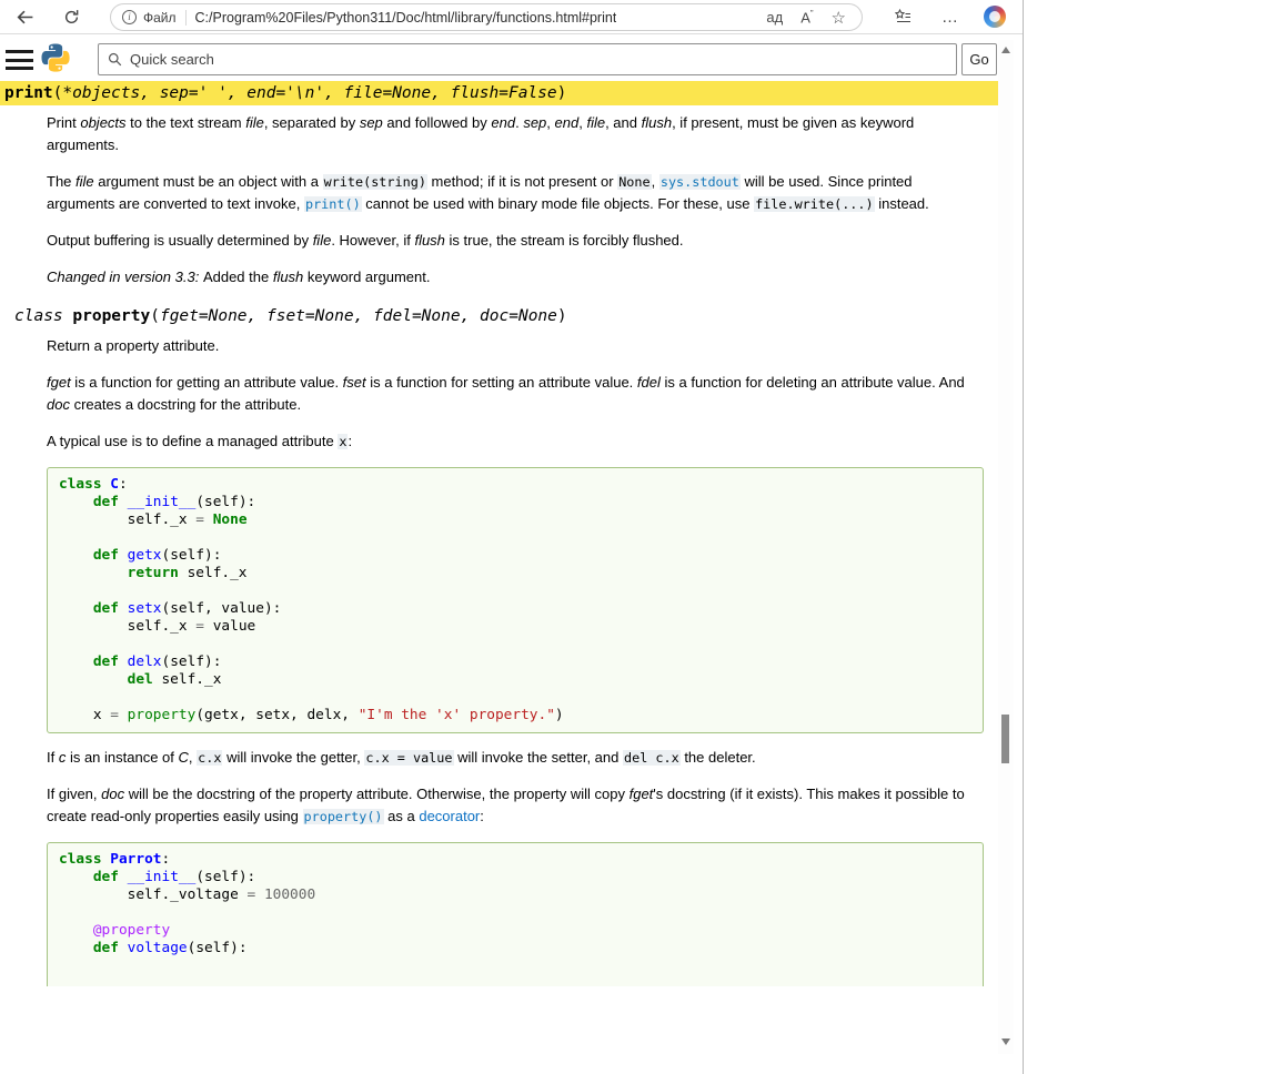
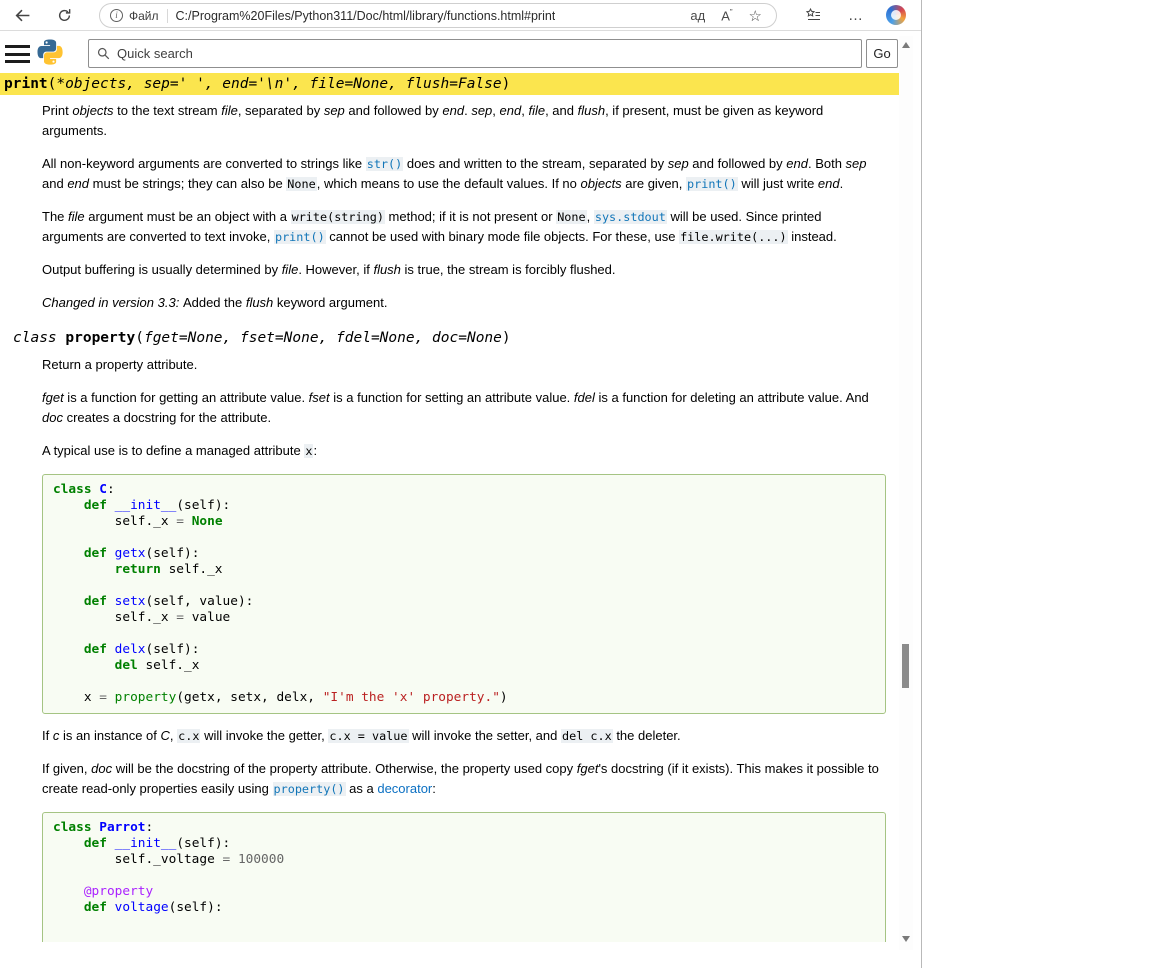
  i
  Файл
  C:/Program%20Files/Python311/Doc/html/library/functions.html#print
  ад
  A”
  ☆
  …
  Quick search
  Go
  print(*objects, sep=' ', end='\n', file=None, flush=False)
  Print objects to the text stream file, separated by sep and followed by end. sep, end, file, and flush, if present, must be given as keyword arguments.
+ All non-keyword arguments are converted to strings like str() does and written to the stream, separated by sep and followed by end. Both sep and end must be strings; they can also be None, which means to use the default values. If no objects are given, print() will just write end.
  The file argument must be an object with a write(string) method; if it is not present or None, sys.stdout will be used. Since printed arguments are converted to text invoke, print() cannot be used with binary mode file objects. For these, use file.write(...) instead.
  Output buffering is usually determined by file. However, if flush is true, the stream is forcibly flushed.
  Changed in version 3.3: Added the flush keyword argument.
  class property(fget=None, fset=None, fdel=None, doc=None)
  Return a property attribute.
  fget is a function for getting an attribute value. fset is a function for setting an attribute value. fdel is a function for deleting an attribute value. And doc creates a docstring for the attribute.
  A typical use is to define a managed attribute x:
  class C:
  def __init__(self):
  self._x = None
  def getx(self):
  return self._x
  def setx(self, value):
  self._x = value
  def delx(self):
  del self._x
  x = property(getx, setx, delx, "I'm the 'x' property.")
  If c is an instance of C, c.x will invoke the getter, c.x = value will invoke the setter, and del c.x the deleter.
- If given, doc will be the docstring of the property attribute. Otherwise, the property will copy fget's docstring (if it exists). This makes it possible to create read-only properties easily using property() as a decorator:
+ If given, doc will be the docstring of the property attribute. Otherwise, the property used copy fget's docstring (if it exists). This makes it possible to create read-only properties easily using property() as a decorator:
  class Parrot:
  def __init__(self):
  self._voltage = 100000
  @property
  def voltage(self):
